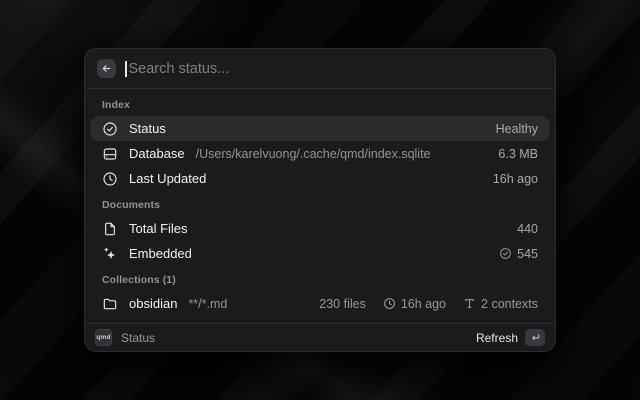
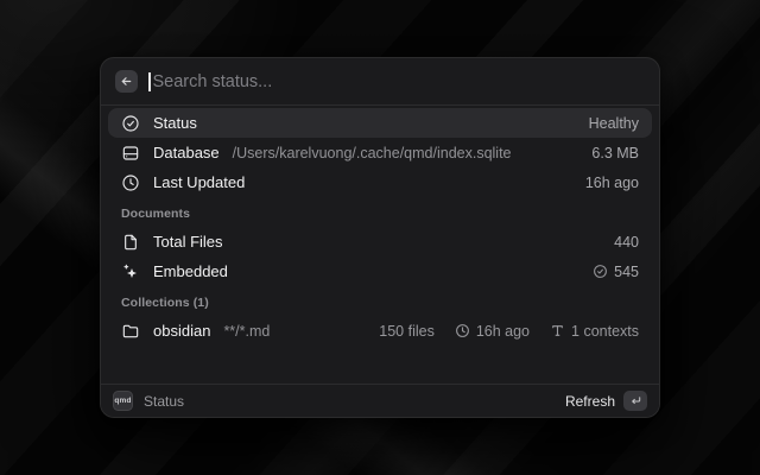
  Search status...
- Index
  Status
  Healthy
  Database
  /Users/karelvuong/.cache/qmd/index.sqlite
  6.3 MB
  Last Updated
  16h ago
  Documents
  Total Files
  440
  Embedded
  545
  Collections (1)
  obsidian
  **/*.md
- 230 files
+ 150 files
  16h ago
- 2 contexts
+ 1 contexts
  Status
  Refresh
